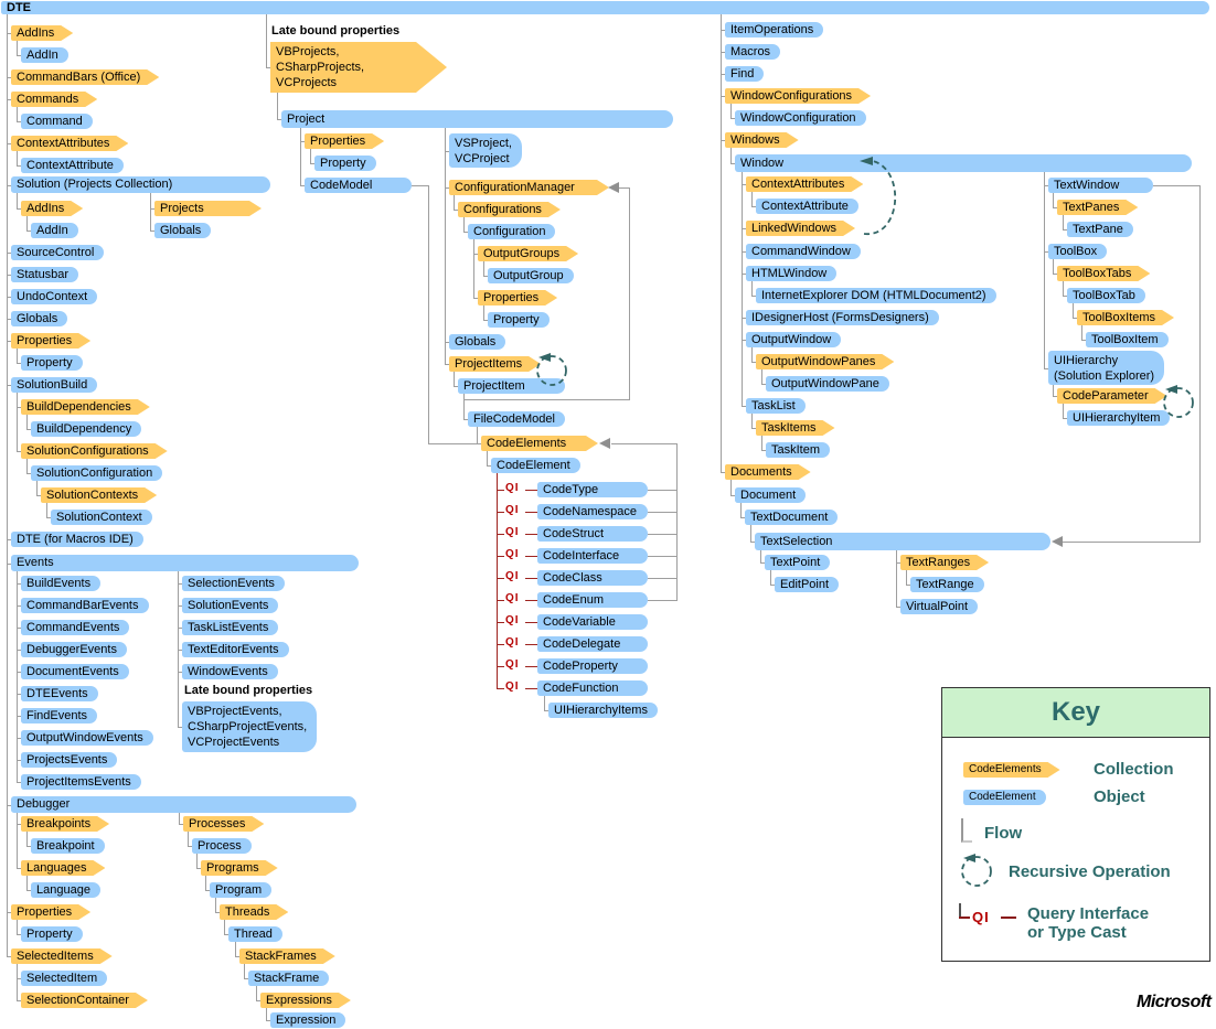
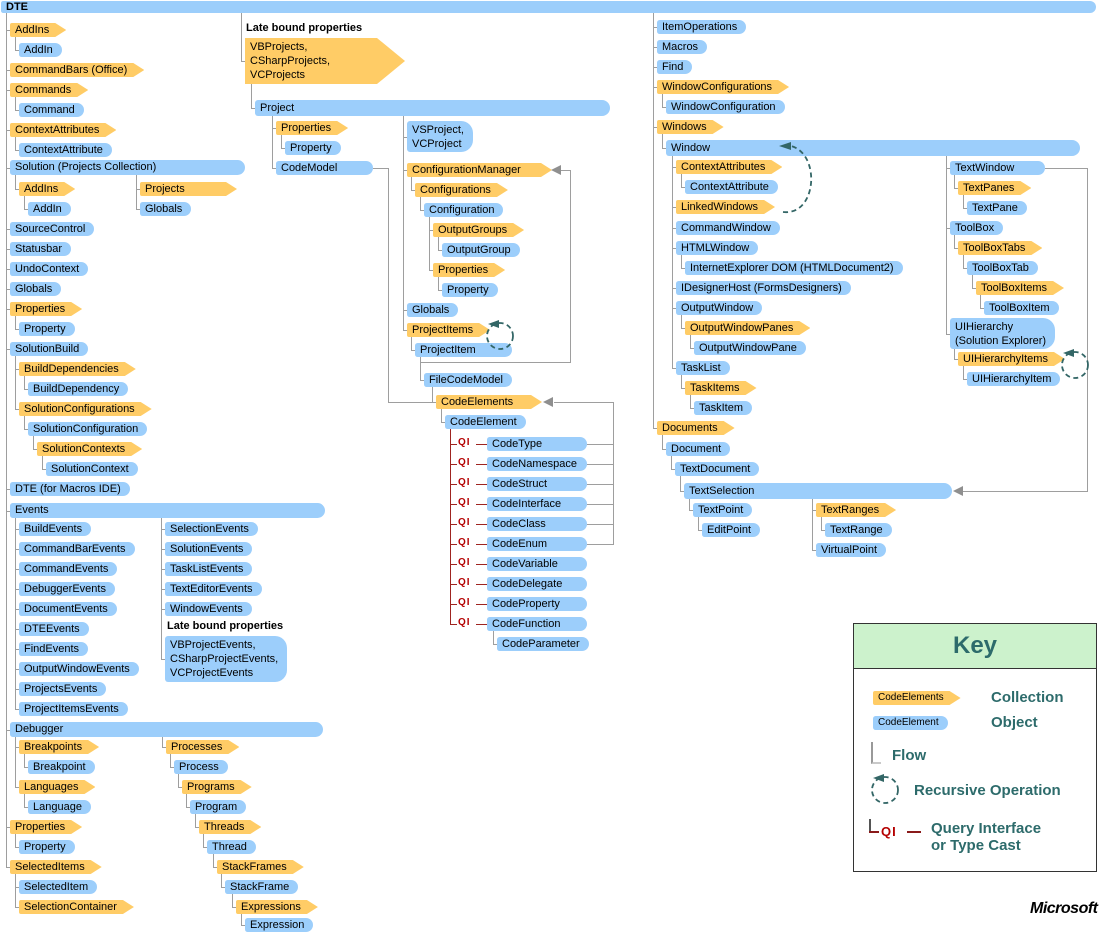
  Key
  CodeElements
  Collection
  CodeElement
  Object
  Flow
  Recursive Operation
  QI
  Query Interface
  or Type Cast
  Microsoft
  DTE
  AddIns
  AddIn
  CommandBars (Office)
  Commands
  Command
  ContextAttributes
  ContextAttribute
  Solution (Projects Collection)
  AddIns
  AddIn
  Projects
  Globals
  SourceControl
  Statusbar
  UndoContext
  Globals
  Properties
  Property
  SolutionBuild
  BuildDependencies
  BuildDependency
  SolutionConfigurations
  SolutionConfiguration
  SolutionContexts
  SolutionContext
  DTE (for Macros IDE)
  Events
  BuildEvents
  CommandBarEvents
  CommandEvents
  DebuggerEvents
  DocumentEvents
  DTEEvents
  FindEvents
  OutputWindowEvents
  ProjectsEvents
  ProjectItemsEvents
  SelectionEvents
  SolutionEvents
  TaskListEvents
  TextEditorEvents
  WindowEvents
  VBProjectEvents,
  CSharpProjectEvents,
  VCProjectEvents
  Debugger
  Breakpoints
  Breakpoint
  Languages
  Language
  Properties
  Property
  SelectedItems
  SelectedItem
  SelectionContainer
  Processes
  Process
  Programs
  Program
  Threads
  Thread
  StackFrames
  StackFrame
  Expressions
  Expression
  VBProjects,
  CSharpProjects,
  VCProjects
  Project
  Properties
  Property
  CodeModel
  VSProject,
  VCProject
  ConfigurationManager
  Configurations
  Configuration
  OutputGroups
  OutputGroup
  Properties
  Property
  Globals
  ProjectItems
  ProjectItem
  FileCodeModel
  CodeElements
  CodeElement
  CodeType
  CodeNamespace
  CodeStruct
  CodeInterface
  CodeClass
  CodeEnum
  CodeVariable
  CodeDelegate
  CodeProperty
  CodeFunction
- UIHierarchyItems
+ CodeParameter
  ItemOperations
  Macros
  Find
  WindowConfigurations
  WindowConfiguration
  Windows
  Window
  ContextAttributes
  ContextAttribute
  LinkedWindows
  CommandWindow
  HTMLWindow
  InternetExplorer DOM (HTMLDocument2)
  IDesignerHost (FormsDesigners)
  OutputWindow
  OutputWindowPanes
  OutputWindowPane
  TaskList
  TaskItems
  TaskItem
  Documents
  Document
  TextDocument
  TextSelection
  TextPoint
  EditPoint
  TextRanges
  TextRange
  VirtualPoint
  TextWindow
  TextPanes
  TextPane
  ToolBox
  ToolBoxTabs
  ToolBoxTab
  ToolBoxItems
  ToolBoxItem
  UIHierarchy
  (Solution Explorer)
- CodeParameter
+ UIHierarchyItems
  UIHierarchyItem
  QI
  QI
  QI
  QI
  QI
  QI
  QI
  QI
  QI
  QI
  Late bound properties
  Late bound properties
